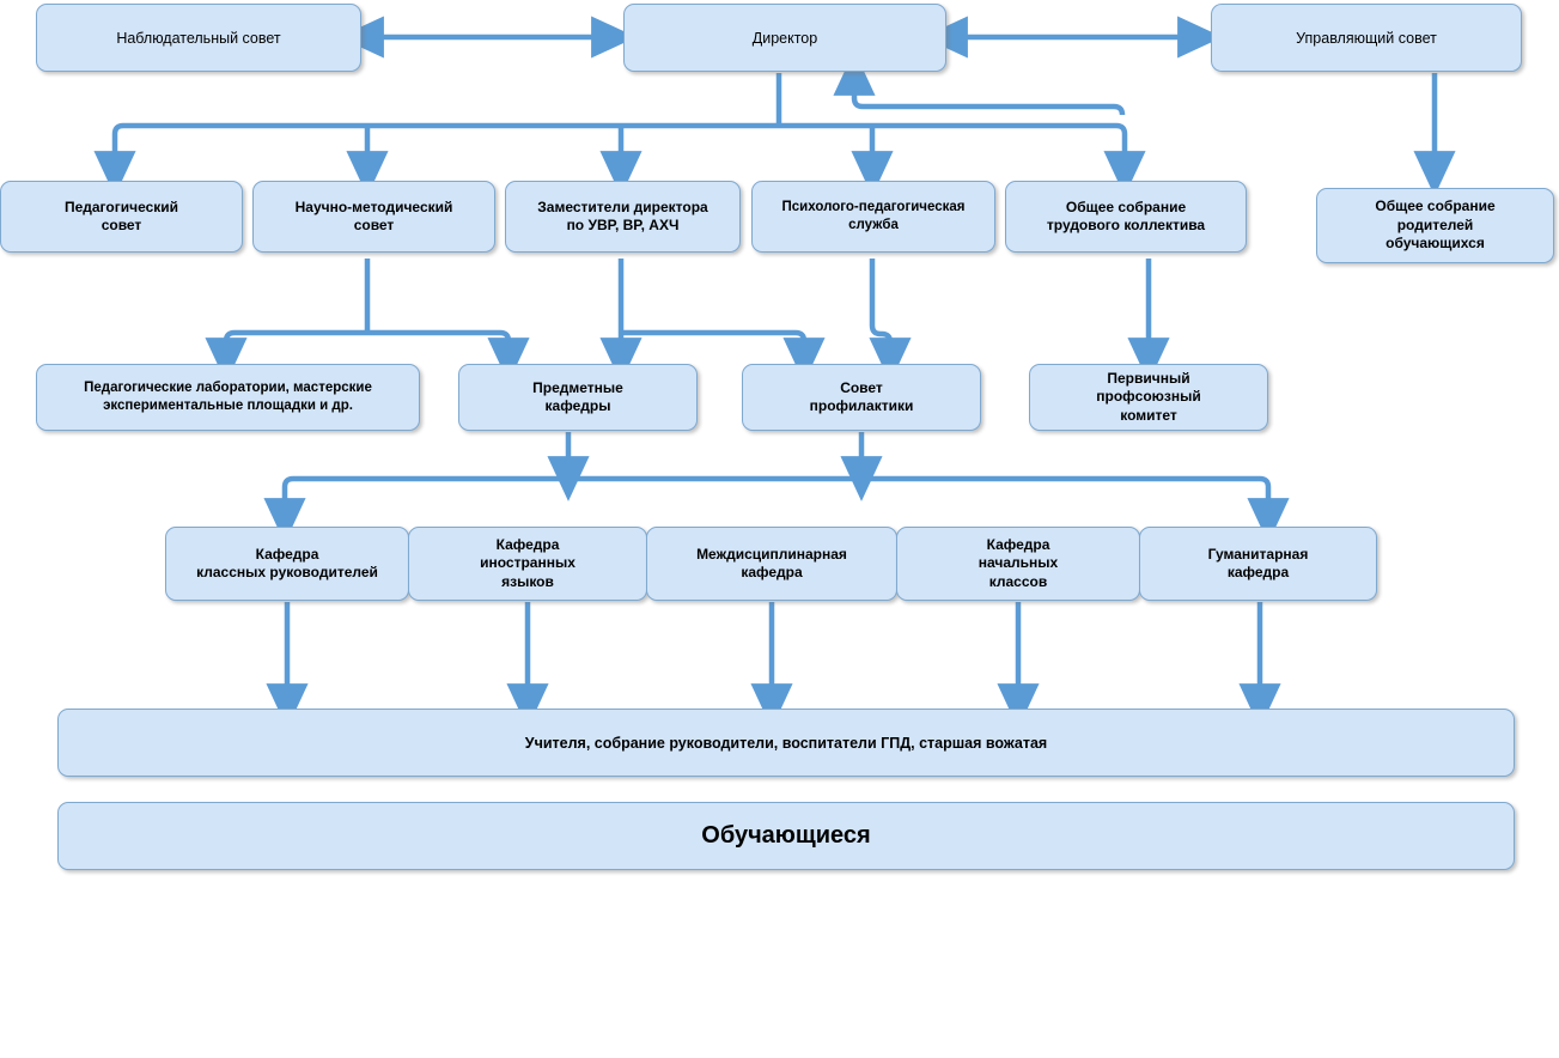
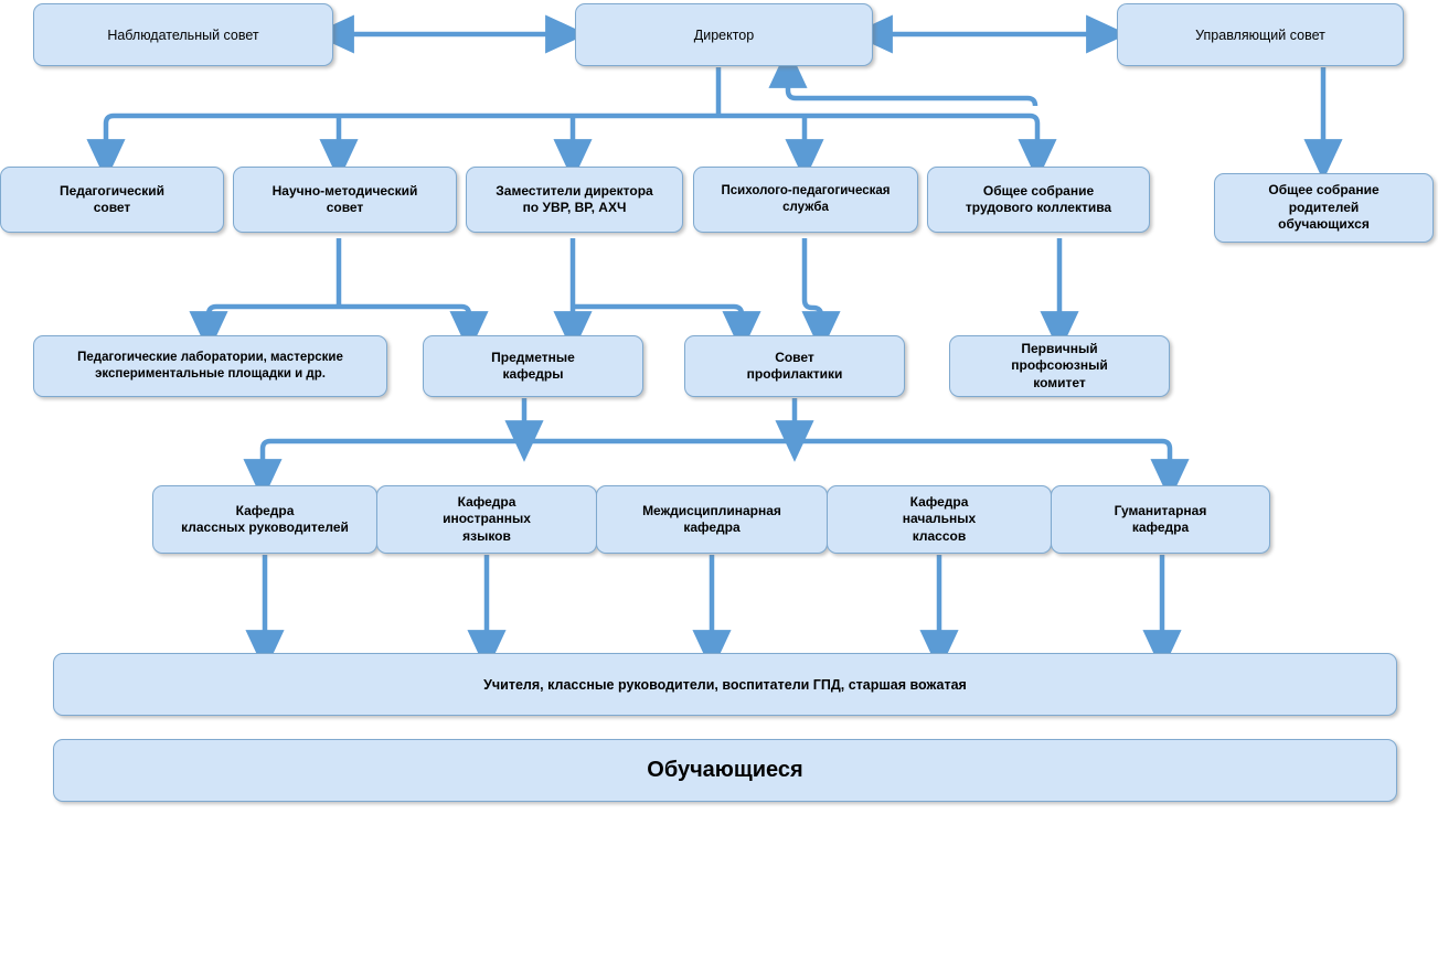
  Наблюдательный совет
  Директор
  Управляющий совет
  Педагогический
  совет
  Научно-методический
  совет
  Заместители директора
  по УВР, ВР, АХЧ
  Психолого-педагогическая
  служба
  Общее собрание
  трудового коллектива
  Общее собрание
  родителей
  обучающихся
  Педагогические лаборатории, мастерские
  экспериментальные площадки и др.
  Предметные
  кафедры
  Совет
  профилактики
  Первичный
  профсоюзный
  комитет
  Кафедра
  классных руководителей
  Кафедра
  иностранных
  языков
  Междисциплинарная
  кафедра
  Кафедра
  начальных
  классов
  Гуманитарная
  кафедра
- Учителя, собрание руководители, воспитатели ГПД, старшая вожатая
+ Учителя, классные руководители, воспитатели ГПД, старшая вожатая
  Обучающиеся
